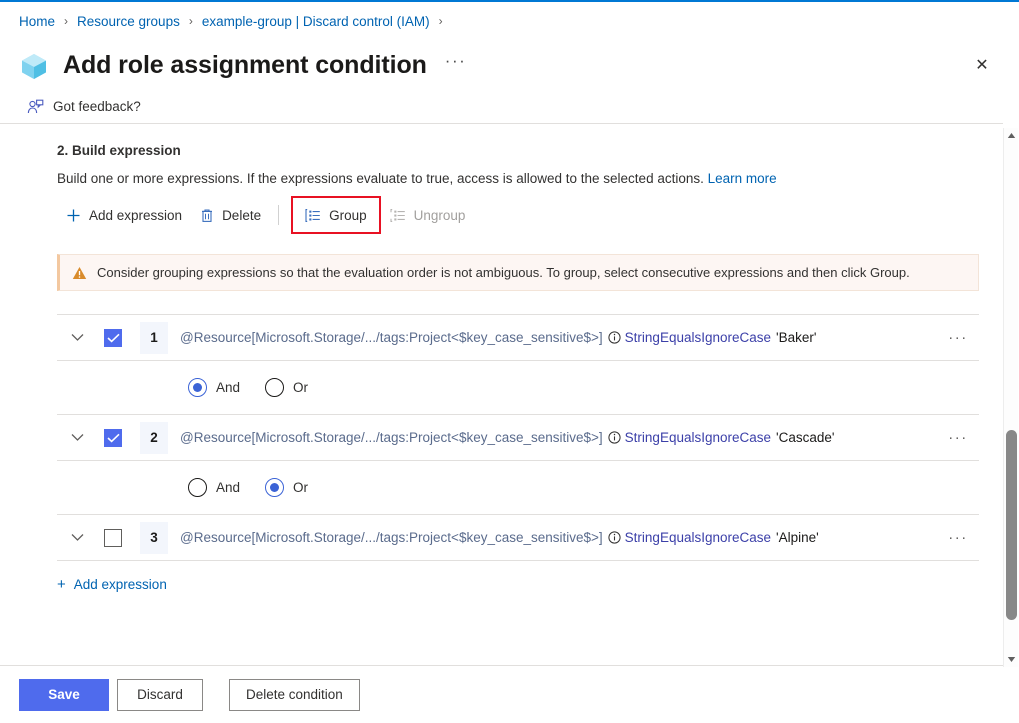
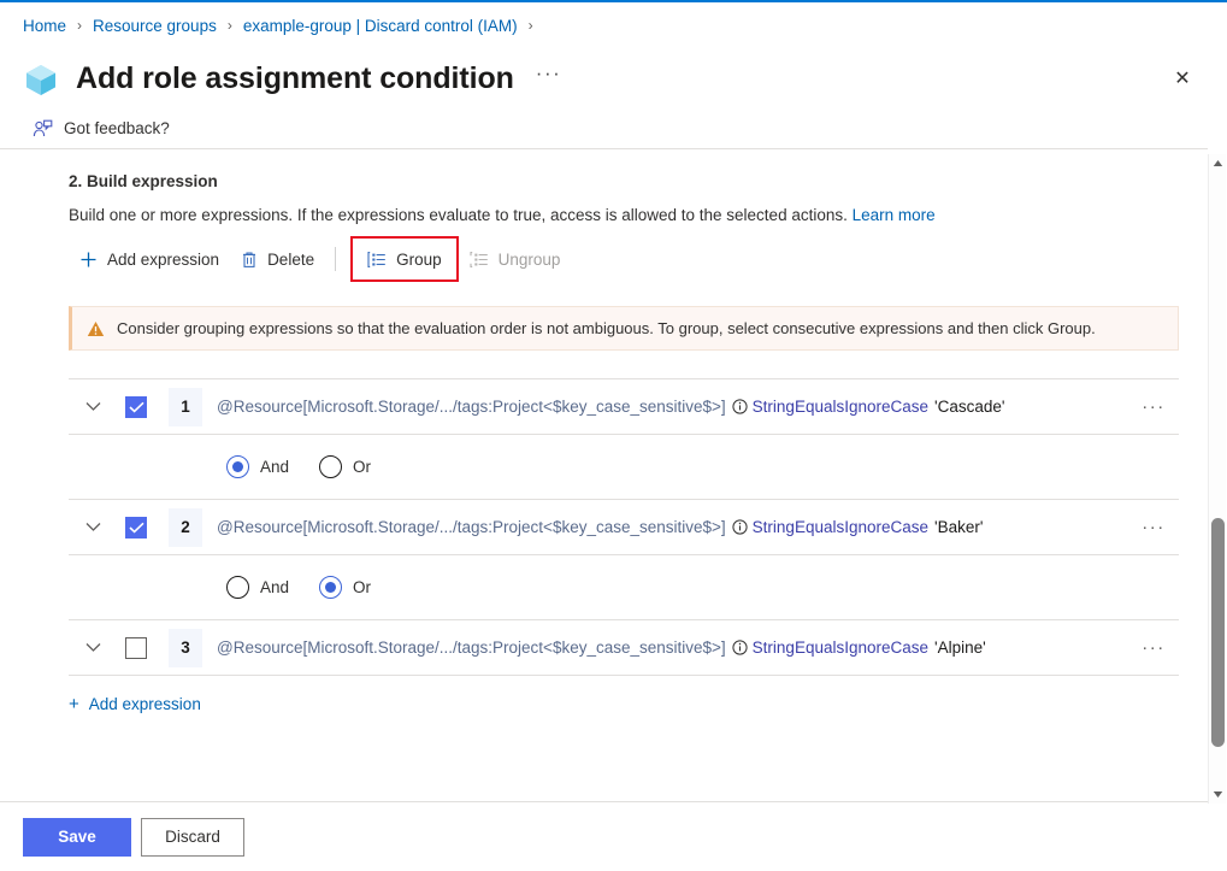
  Home
  ›
  Resource groups
  ›
  example-group | Discard control (IAM)
  ›
  Add role assignment condition
  ···
  ✕
  Got feedback?
  2. Build expression
  Build one or more expressions. If the expressions evaluate to true, access is allowed to the selected actions. Learn more
  Add expression
  Delete
  Group
  Ungroup
  Consider grouping expressions so that the evaluation order is not ambiguous. To group, select consecutive expressions and then click Group.
  1
  @Resource[Microsoft.Storage/.../tags:Project<$key_case_sensitive$>]
  StringEqualsIgnoreCase
- 'Baker'
+ 'Cascade'
  ···
  And
  Or
  2
  @Resource[Microsoft.Storage/.../tags:Project<$key_case_sensitive$>]
  StringEqualsIgnoreCase
- 'Cascade'
+ 'Baker'
  ···
  And
  Or
  3
  @Resource[Microsoft.Storage/.../tags:Project<$key_case_sensitive$>]
  StringEqualsIgnoreCase
  'Alpine'
  ···
  +
  Add expression
  Save
  Discard
- Delete condition
